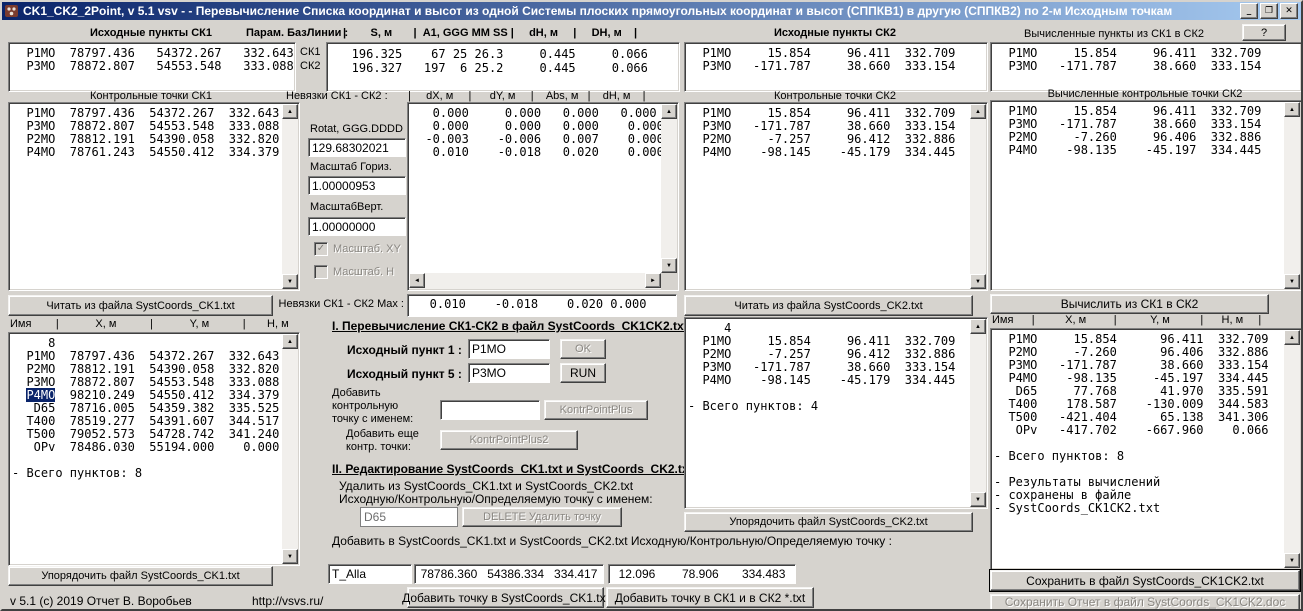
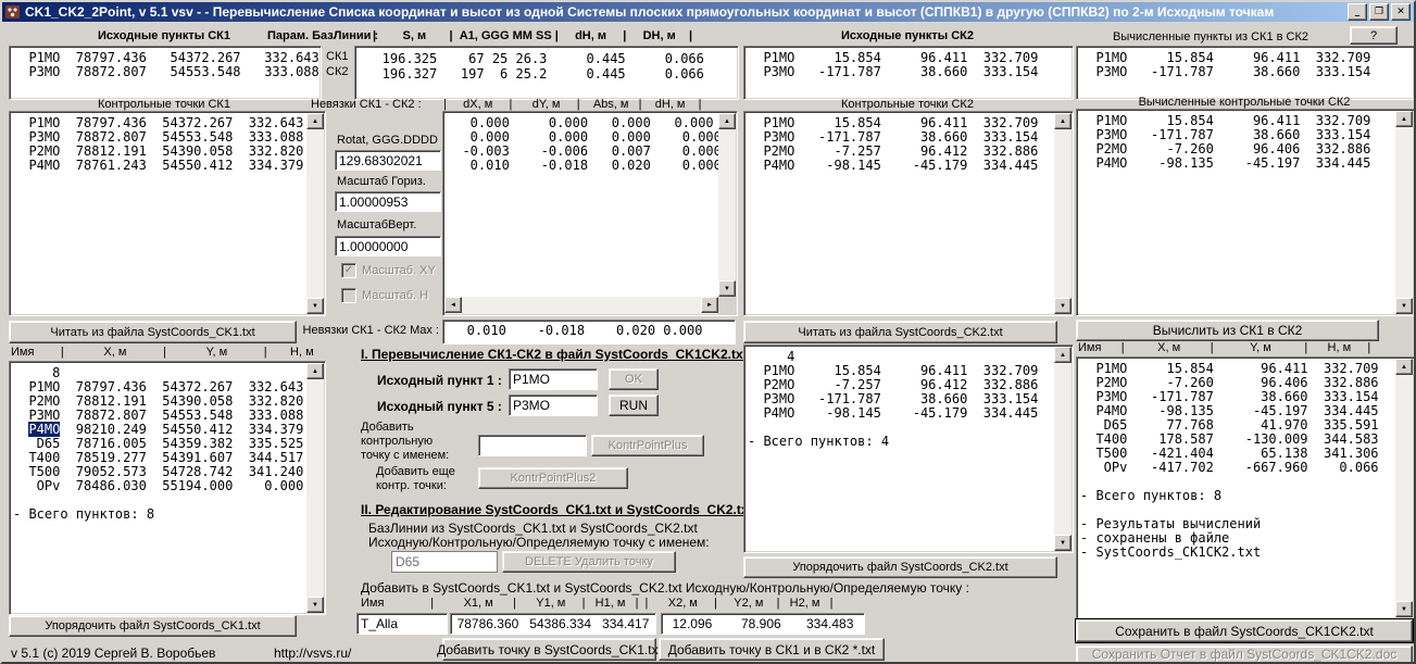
  CK1_CK2_2Point, v 5.1 vsv - - Перевычисление Списка координат и высот из одной Системы плоских прямоугольных координат и высот (СППКВ1) в другую (СППКВ2) по 2-м Исходным точкам
  _
  ❐
  ✕
  Исходные пункты СК1
  Парам. БазЛинии :
  | S, м | A1, GGG MM SS | dH, м | DH, м |
  Исходные пункты СК2
  Вычисленные пункты из СК1 в СК2
  ?
  P1MO 78797.436 54372.267 332.643
  P3MO 78872.807 54553.548 333.088
  СК1
  СК2
  196.325 67 25 26.3 0.445 0.066
  196.327 197 6 25.2 0.445 0.066
  P1MO 15.854 96.411 332.709
  P3MO -171.787 38.660 333.154
  P1MO 15.854 96.411 332.709
  P3MO -171.787 38.660 333.154
  Контрольные точки СК1
  Невязки СК1 - СК2 :
  | dX, м | dY, м | Abs, м | dH, м |
  Контрольные точки СК2
  Вычисленные контрольные точки СК2
  P1MO 78797.436 54372.267 332.643
  P3MO 78872.807 54553.548 333.088
  P2MO 78812.191 54390.058 332.820
  P4MO 78761.243 54550.412 334.379
  Rotat, GGG.DDDD
  129.68302021
  Масштаб Гориз.
  1.00000953
  МасштабВерт.
  1.00000000
  ✓
  Масштаб. XY
  Масштаб. Н
  0.000 0.000 0.000 0.000
  0.000 0.000 0.000 0.00
  -0.003 -0.006 0.007 0.00
  0.010 -0.018 0.020 0.00
  P1MO 15.854 96.411 332.709
  P3MO -171.787 38.660 333.154
  P2MO -7.257 96.412 332.886
  P4MO -98.145 -45.179 334.445
  P1MO 15.854 96.411 332.709
  P3MO -171.787 38.660 333.154
  P2MO -7.260 96.406 332.886
  P4MO -98.135 -45.197 334.445
  Читать из файла SystCoords_CK1.txt
  Невязки СК1 - СК2 Max :
  0.010 -0.018 0.020 0.000
  Читать из файла SystCoords_CK2.txt
  Вычислить из СК1 в СК2
  Имя | X, м | Y, м | Н, м
  8
  P1MO 78797.436 54372.267 332.643
  P2MO 78812.191 54390.058 332.820
  P3MO 78872.807 54553.548 333.088 P4MO 98210.249 54550.412 334.379 D65 78716.005 54359.382 335.525
  T400 78519.277 54391.607 344.517
  T500 79052.573 54728.742 341.240
  OPv 78486.030 55194.000 0.000
  - Всего пунктов: 8
  Упорядочить файл SystCoords_CK1.txt
- v 5.1 (c) 2019 Отчет В. Воробьев
+ v 5.1 (c) 2019 Сергей В. Воробьев
  http://vsvs.ru/
  I. Перевычисление СК1-СК2 в файл SystCoords_CK1CK2.tx
  Исходный пункт 1 :
  P1MO
  OK
  Исходный пункт 5 :
  P3MO
  RUN
  Добавить
  контрольную
  точку с именем:
  KontrPointPlus
  Добавить еще
  контр. точки:
  KontrPointPlus2
  II. Редактирование SystCoords_CK1.txt и SystCoords_CK2.t
- Удалить из SystCoords_CK1.txt и SystCoords_CK2.txt
+ БазЛинии из SystCoords_CK1.txt и SystCoords_CK2.txt
  Исходную/Контрольную/Определяемую точку с именем:
  D65
  DELETE Удалить точку
  Добавить в SystCoords_CK1.txt и SystCoords_CK2.txt Исходную/Контрольную/Определяемую точку :
+ Имя | X1, м | Y1, м | H1, м | | X2, м | Y2, м | H2, м |
  T_Alla
  78786.360 54386.334 334.417
  12.096 78.906 334.483
  Добавить точку в SystCoords_CK1.tx
  Добавить точку в СК1 и в СК2 *.txt
  4
  P1MO 15.854 96.411 332.709
  P2MO -7.257 96.412 332.886
  P3MO -171.787 38.660 333.154
  P4MO -98.145 -45.179 334.445
  - Всего пунктов: 4
  Упорядочить файл SystCoords_CK2.txt
  Имя | X, м | Y, м | Н, м |
  P1MO 15.854 96.411 332.709
  P2MO -7.260 96.406 332.886
  P3MO -171.787 38.660 333.154
  P4MO -98.135 -45.197 334.445
  D65 77.768 41.970 335.591
  T400 178.587 -130.009 344.583
  T500 -421.404 65.138 341.306
  OPv -417.702 -667.960 0.066
  - Всего пунктов: 8
  - Результаты вычислений
  - сохранены в файле
  - SystCoords_CK1CK2.txt
  Сохранить в файл SystCoords_CK1CK2.txt
  Сохранить Отчет в файл SystCoords_CK1CK2.doc
